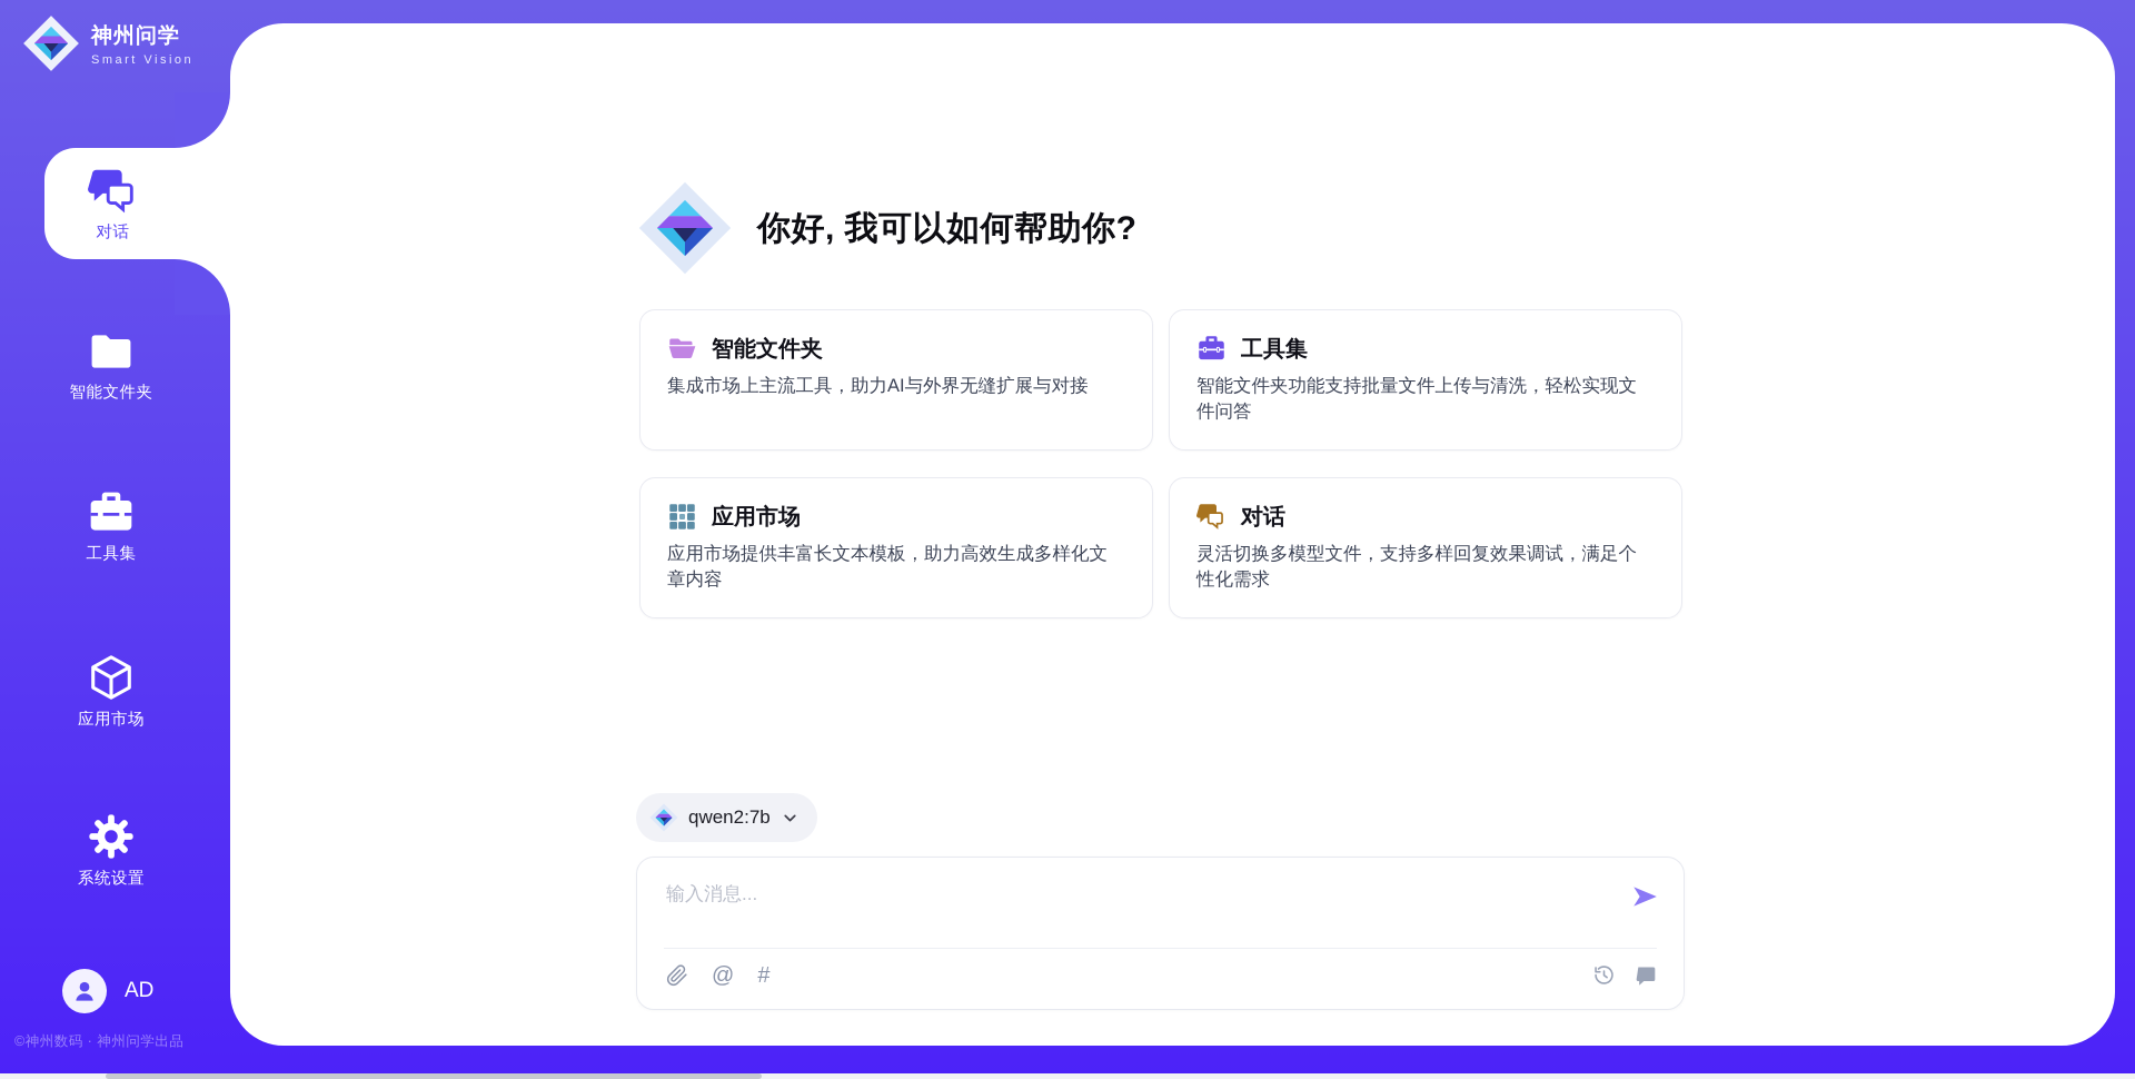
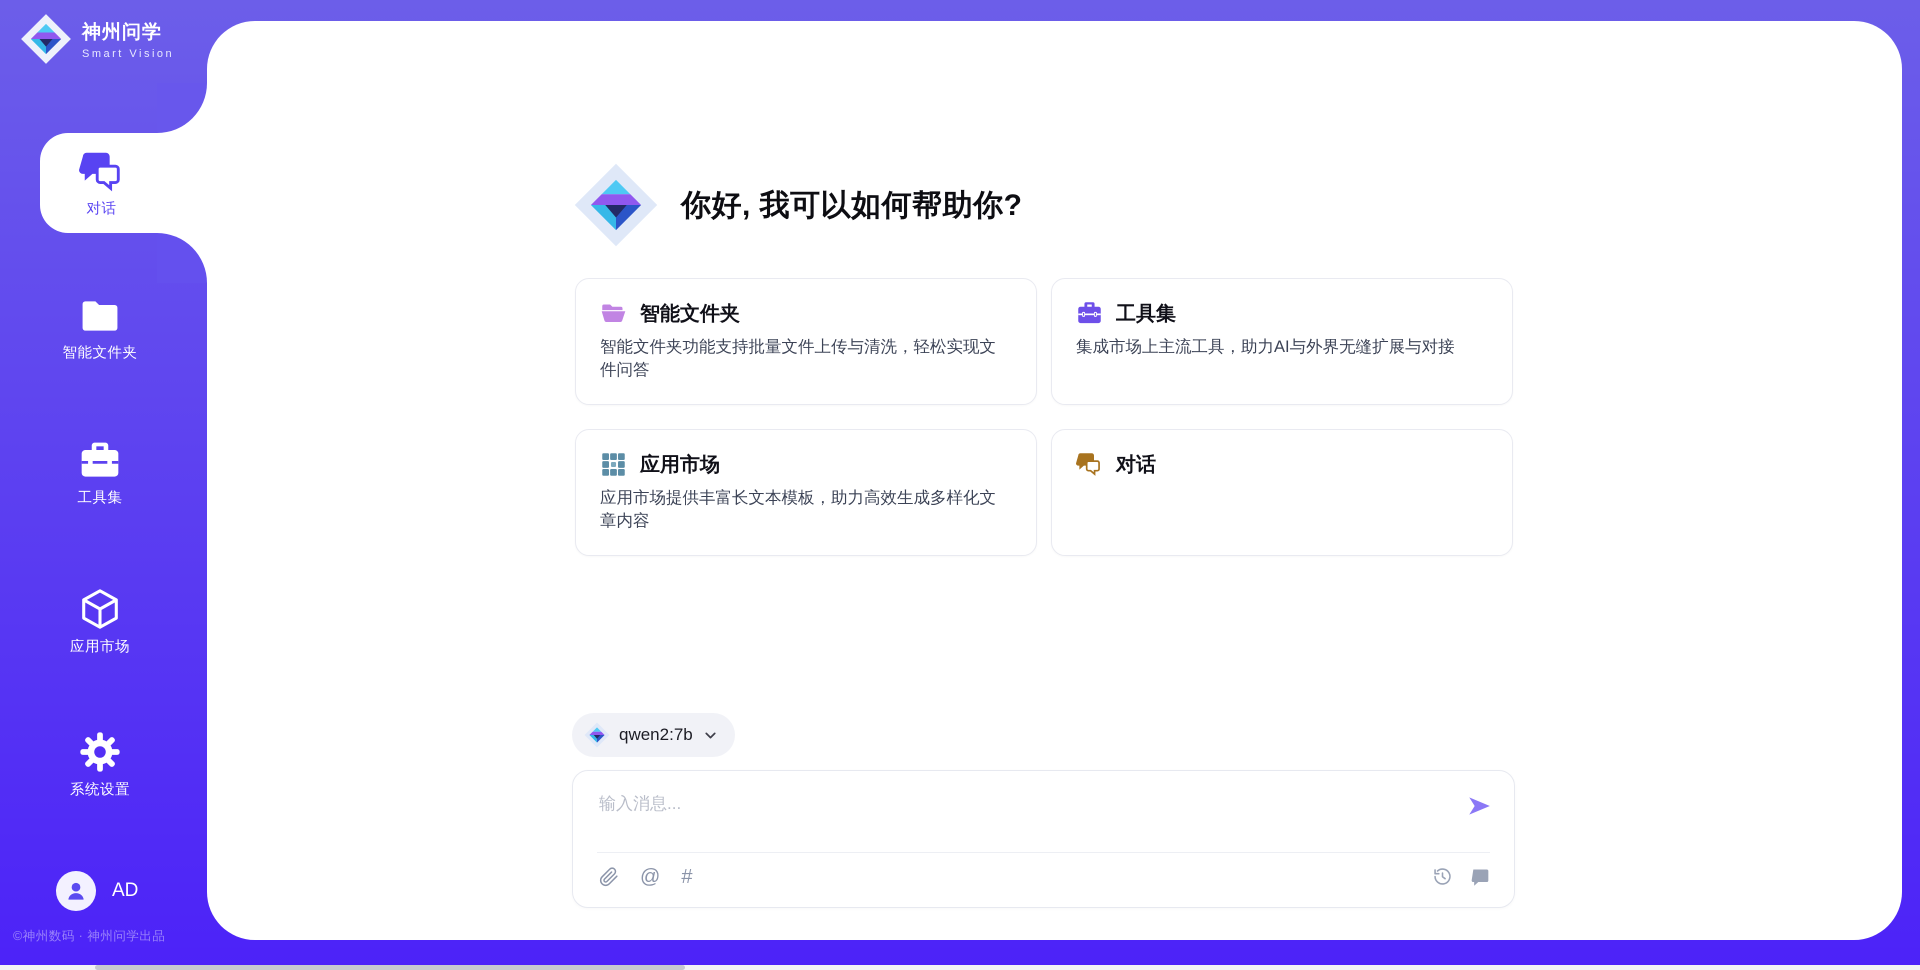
  你好, 我可以如何帮助你?
  智能文件夹
- 集成市场上主流工具，助力AI与外界无缝扩展与对接
+ 智能文件夹功能支持批量文件上传与清洗，轻松实现文件问答
  工具集
- 智能文件夹功能支持批量文件上传与清洗，轻松实现文件问答
+ 集成市场上主流工具，助力AI与外界无缝扩展与对接
  应用市场
  应用市场提供丰富长文本模板，助力高效生成多样化文章内容
  对话
- 灵活切换多模型文件，支持多样回复效果调试，满足个性化需求
  qwen2:7b
  输入消息...
  @
  #
  神州问学
  Smart Vision
  对话
  智能文件夹
  工具集
  应用市场
  系统设置
  AD
  ©神州数码 · 神州问学出品
